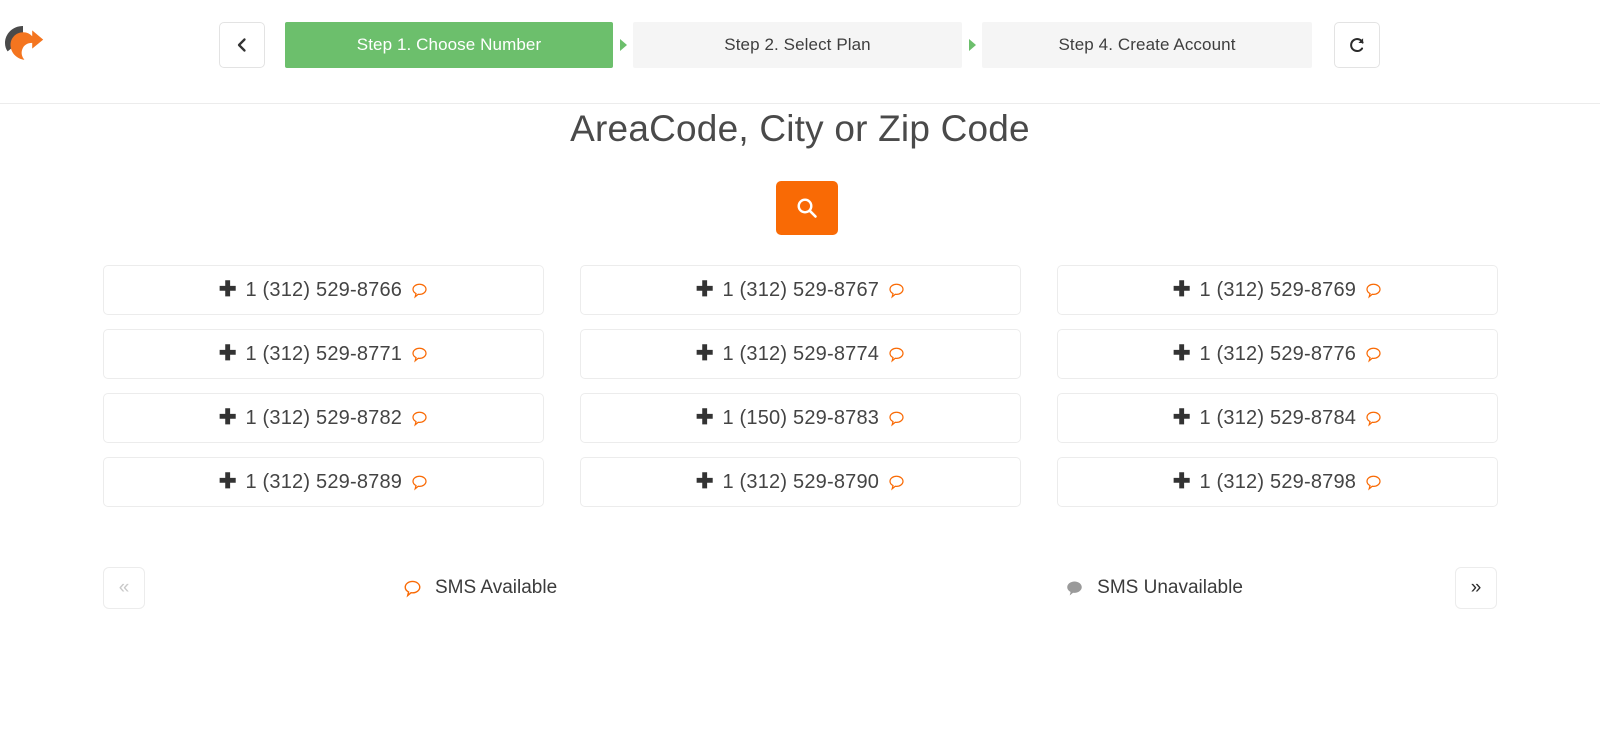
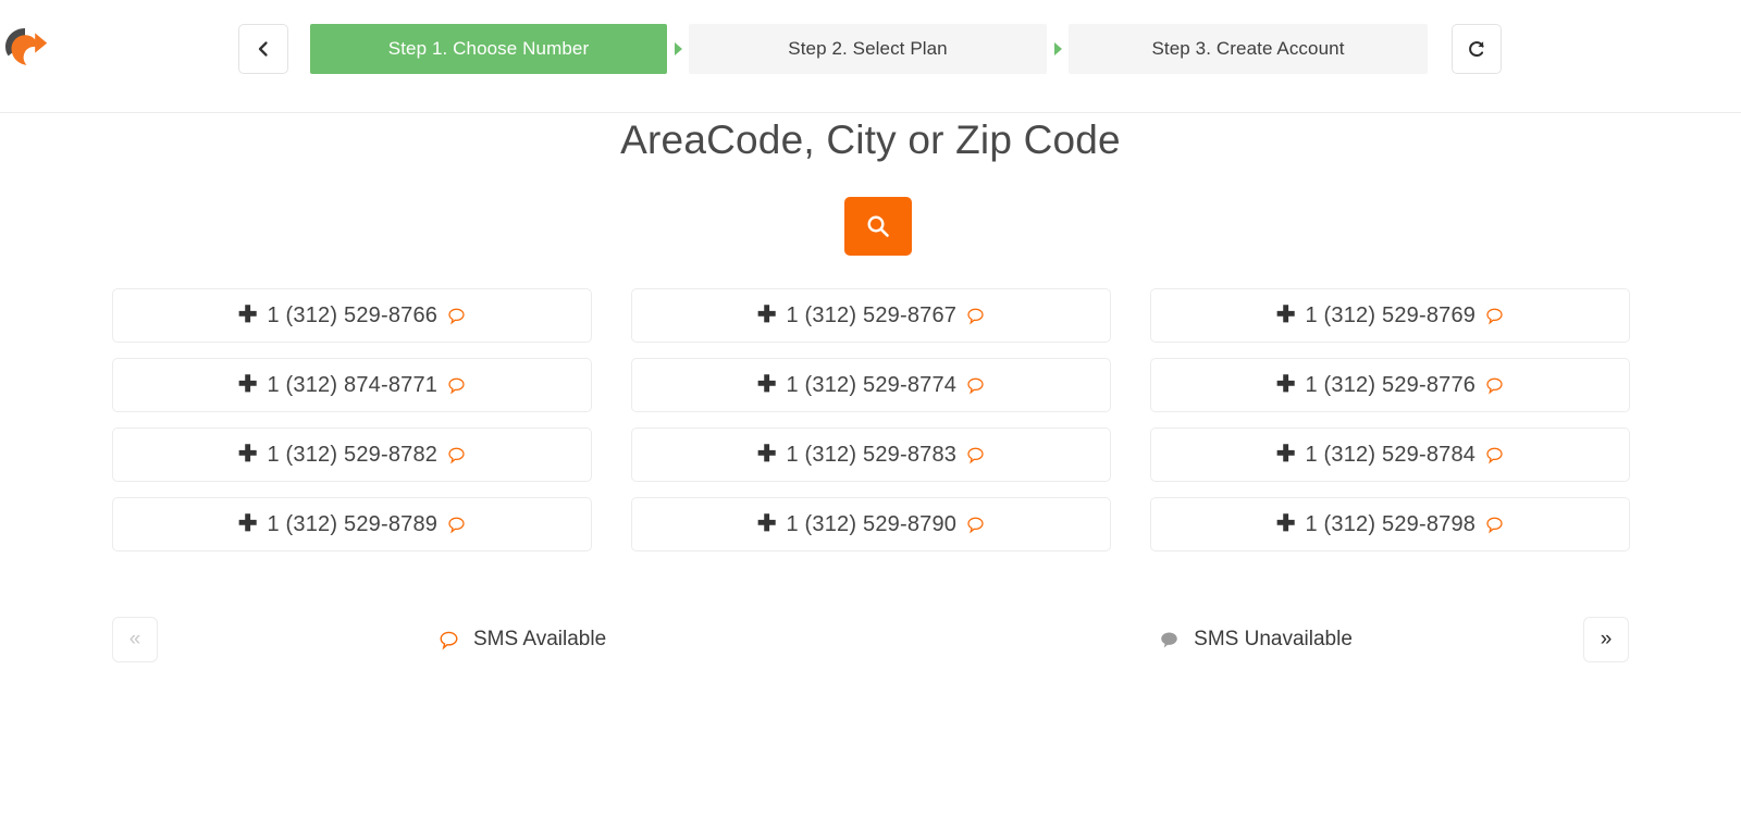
  Step 1. Choose Number
  Step 2. Select Plan
- Step 4. Create Account
+ Step 3. Create Account
  AreaCode, City or Zip Code
  ✚
  1 (312) 529-8766
  ✚
  1 (312) 529-8767
  ✚
  1 (312) 529-8769
  ✚
- 1 (312) 529-8771
+ 1 (312) 874-8771
  ✚
  1 (312) 529-8774
  ✚
  1 (312) 529-8776
  ✚
  1 (312) 529-8782
  ✚
- 1 (150) 529-8783
+ 1 (312) 529-8783
  ✚
  1 (312) 529-8784
  ✚
  1 (312) 529-8789
  ✚
  1 (312) 529-8790
  ✚
  1 (312) 529-8798
  «
  SMS Available
  SMS Unavailable
  »
